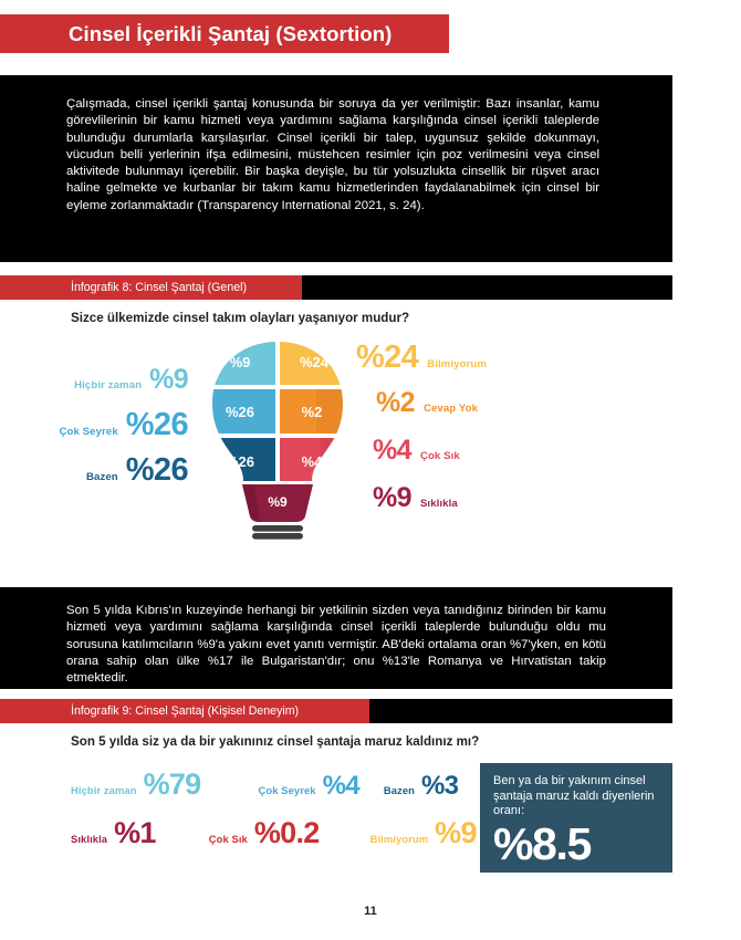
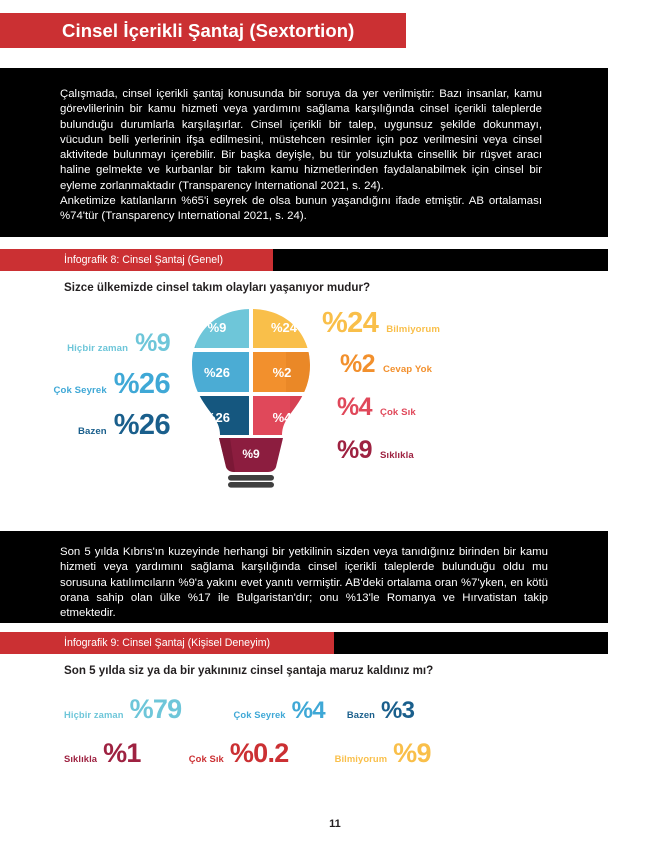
  Cinsel İçerikli Şantaj (Sextortion)
  Çalışmada, cinsel içerikli şantaj konusunda bir soruya da yer verilmiştir: Bazı insanlar, kamu görevlilerinin bir kamu hizmeti veya yardımını sağlama karşılığında cinsel içerikli taleplerde bulunduğu durumlarla karşılaşırlar. Cinsel içerikli bir talep, uygunsuz şekilde dokunmayı, vücudun belli yerlerinin ifşa edilmesini, müstehcen resimler için poz verilmesini veya cinsel aktivitede bulunmayı içerebilir. Bir başka deyişle, bu tür yolsuzlukta cinsellik bir rüşvet aracı haline gelmekte ve kurbanlar bir takım kamu hizmetlerinden faydalanabilmek için cinsel bir eyleme zorlanmaktadır (Transparency International 2021, s. 24).
+ Anketimize katılanların %65'i seyrek de olsa bunun yaşandığını ifade etmiştir. AB ortalaması %74'tür (Transparency International 2021, s. 24).
  İnfografik 8: Cinsel Şantaj (Genel)
  Sizce ülkemizde cinsel takım olayları yaşanıyor mudur?
  Hiçbir zaman
  %9
  Çok Seyrek
  %26
  Bazen
  %26
  %9
  %24
  %26
  %2
  %26
  %4
  %9
  %24
  Bilmiyorum
  %2
  Cevap Yok
  %4
  Çok Sık
  %9
  Sıklıkla
  Son 5 yılda Kıbrıs'ın kuzeyinde herhangi bir yetkilinin sizden veya tanıdığınız birinden bir kamu hizmeti veya yardımını sağlama karşılığında cinsel içerikli taleplerde bulunduğu oldu mu sorusuna katılımcıların %9'a yakını evet yanıtı vermiştir. AB'deki ortalama oran %7'yken, en kötü orana sahip olan ülke %17 ile Bulgaristan'dır; onu %13'le Romanya ve Hırvatistan takip etmektedir.
  İnfografik 9: Cinsel Şantaj (Kişisel Deneyim)
  Son 5 yılda siz ya da bir yakınınız cinsel şantaja maruz kaldınız mı?
  Hiçbir zaman
  %79
  Çok Seyrek
  %4
  Bazen
  %3
  Sıklıkla
  %1
  Çok Sık
  %0.2
  Bilmiyorum
  %9
- Ben ya da bir yakınım cinsel şantaja maruz kaldı diyenlerin oranı:
- %8.5
  11
